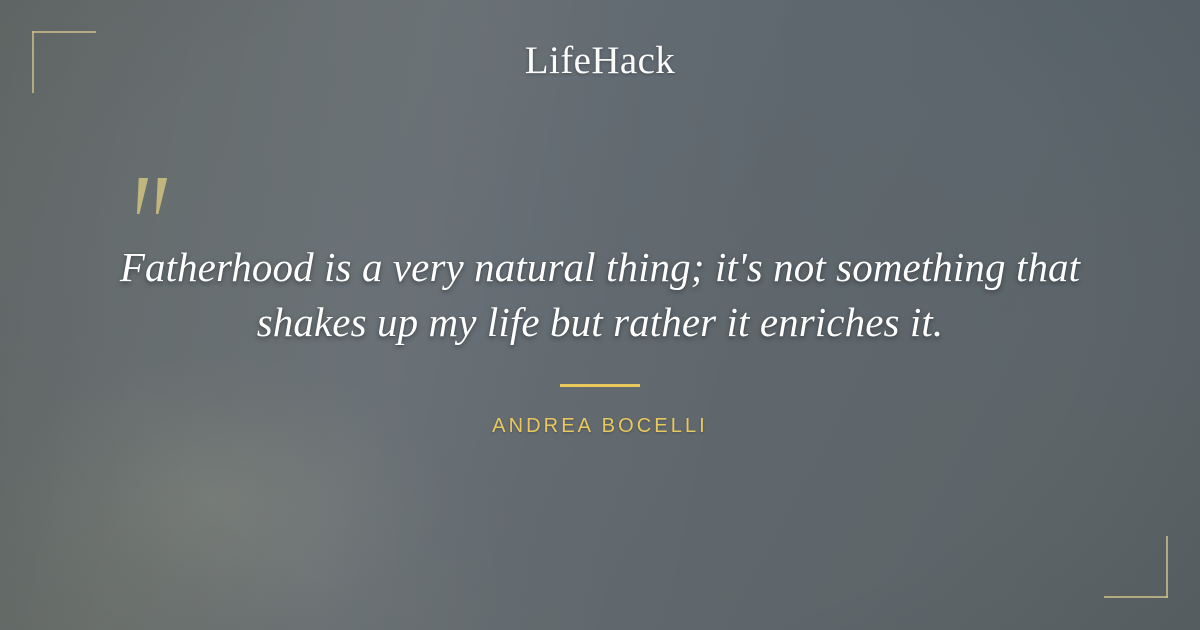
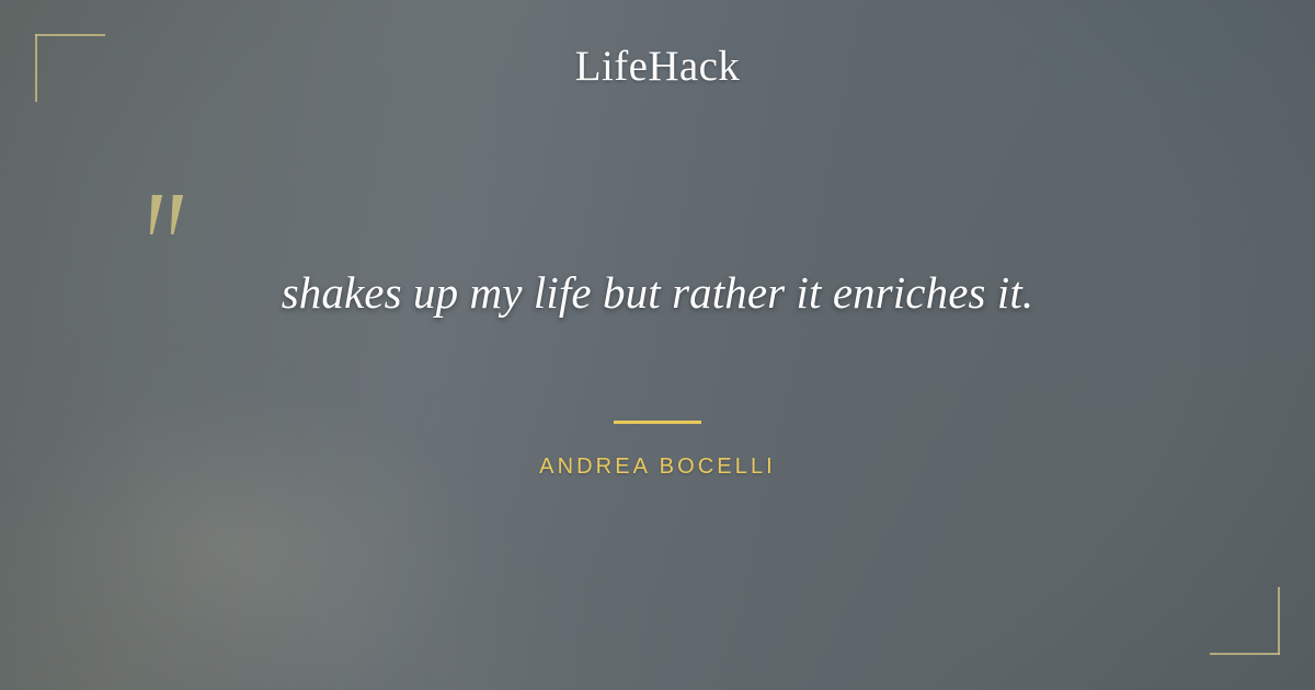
  LifeHack
- Fatherhood is a very natural thing; it's not something that
  shakes up my life but rather it enriches it.
  ANDREA BOCELLI
